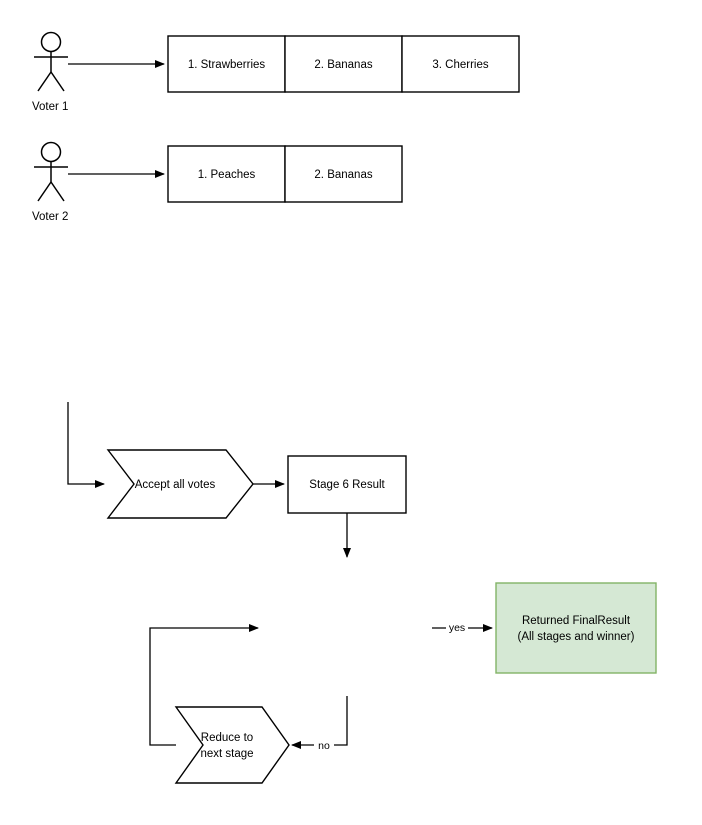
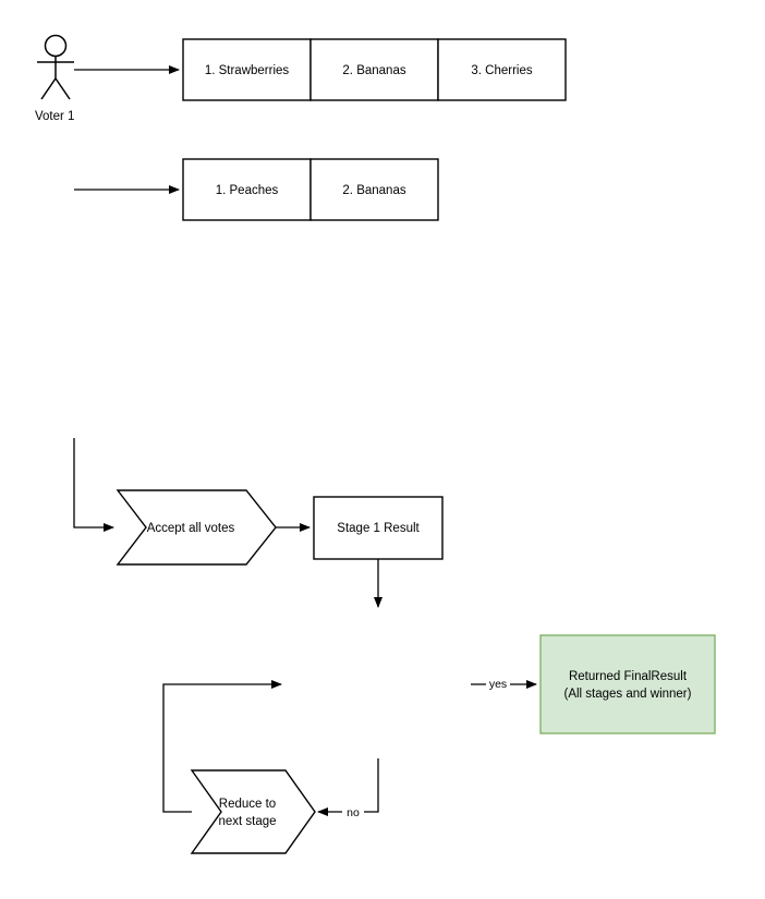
  Voter 1
  1. Strawberries
  2. Bananas
  3. Cherries
- Voter 2
  1. Peaches
  2. Bananas
  Accept all votes
- Stage 6 Result
+ Stage 1 Result
  yes
  Returned FinalResult
  (All stages and winner)
  no
  Reduce to
  next stage
